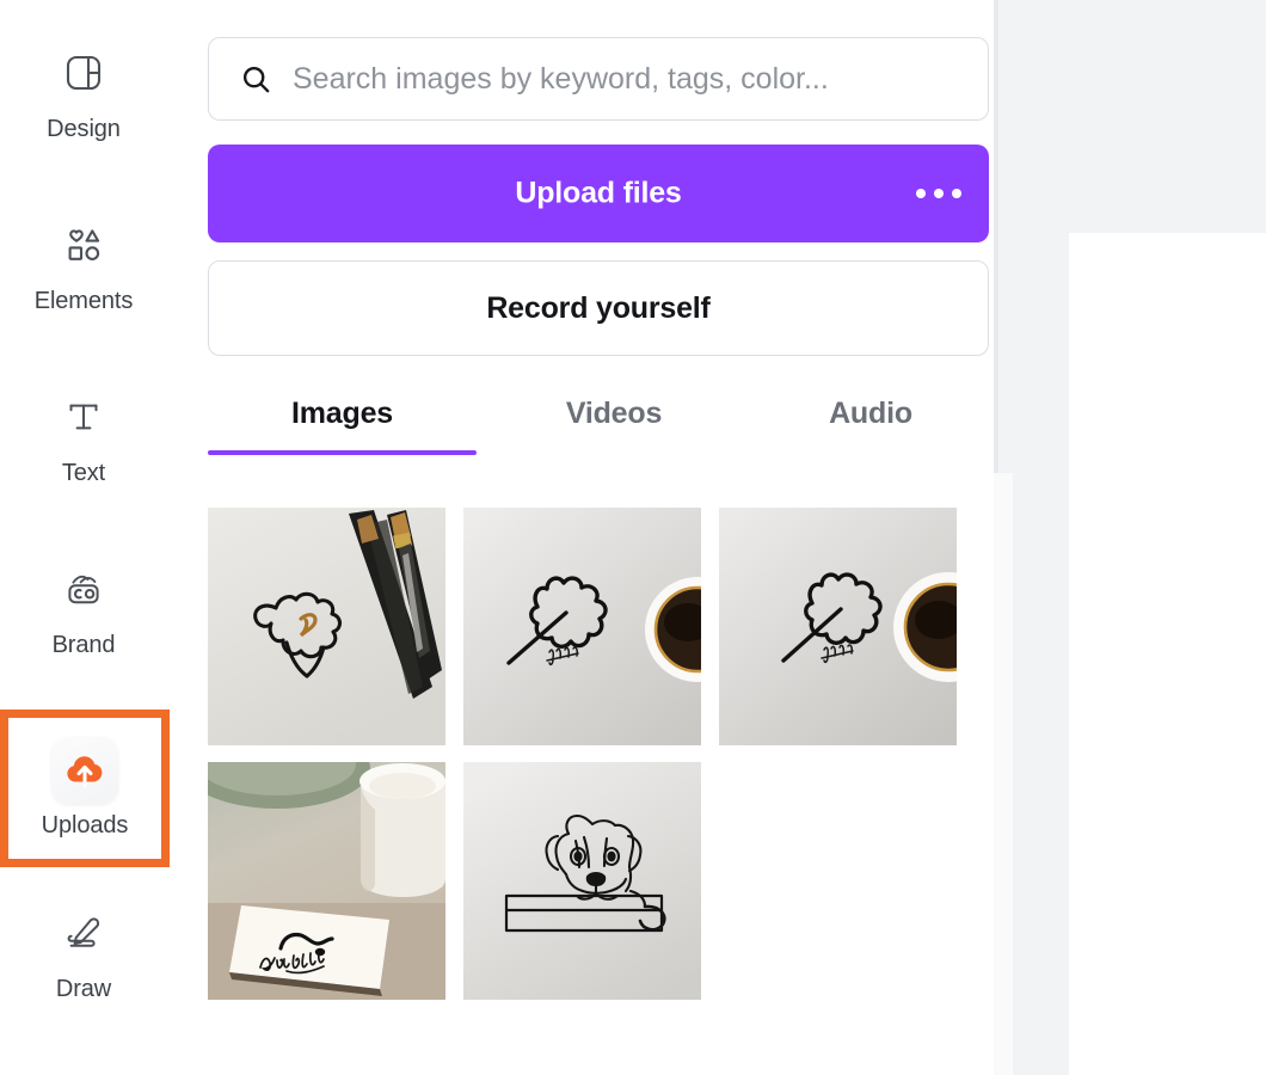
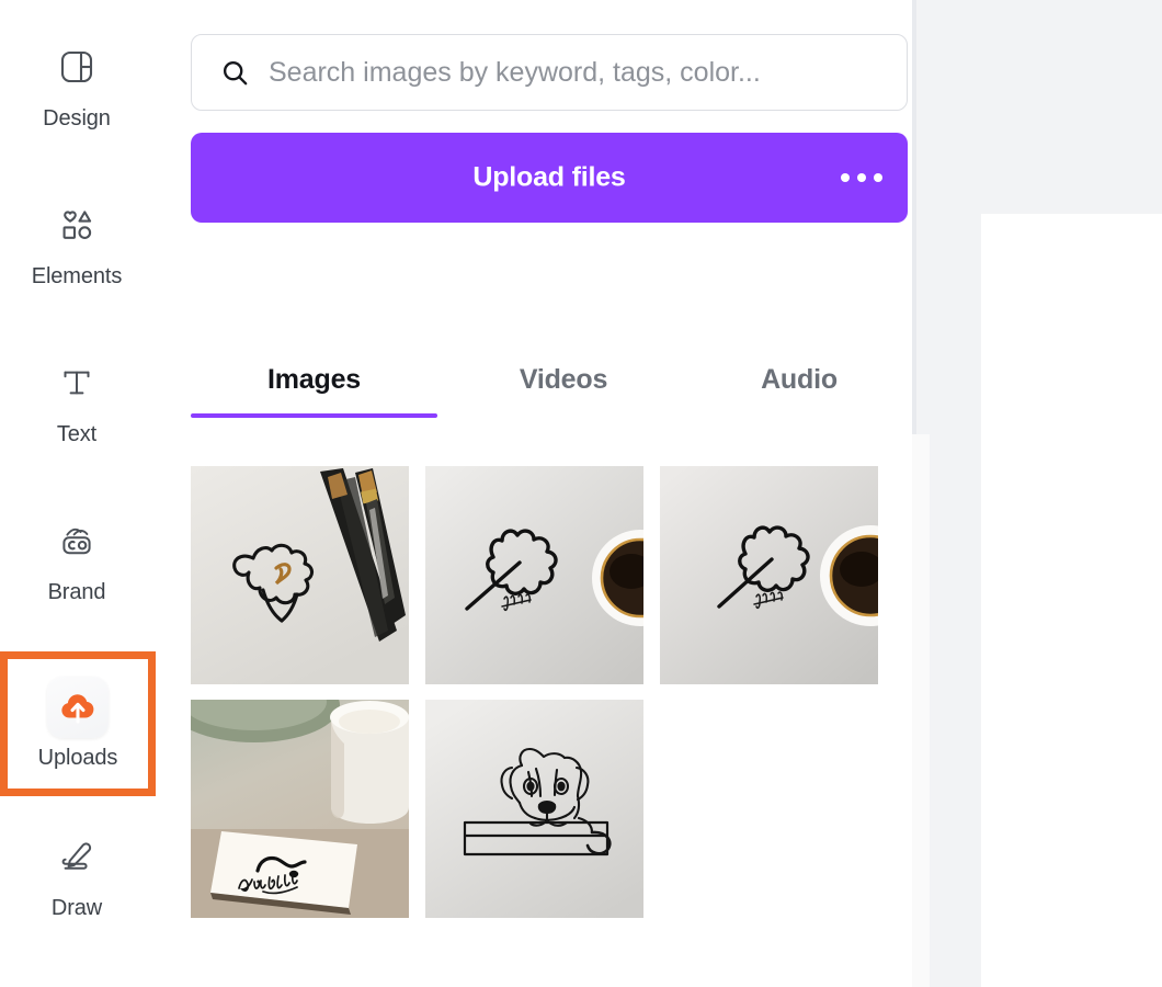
  Design
  Elements
  Text
  Brand
  Uploads
  Draw
  Search images by keyword, tags, color...
  Upload files
- Record yourself
  Images
  Videos
  Audio
